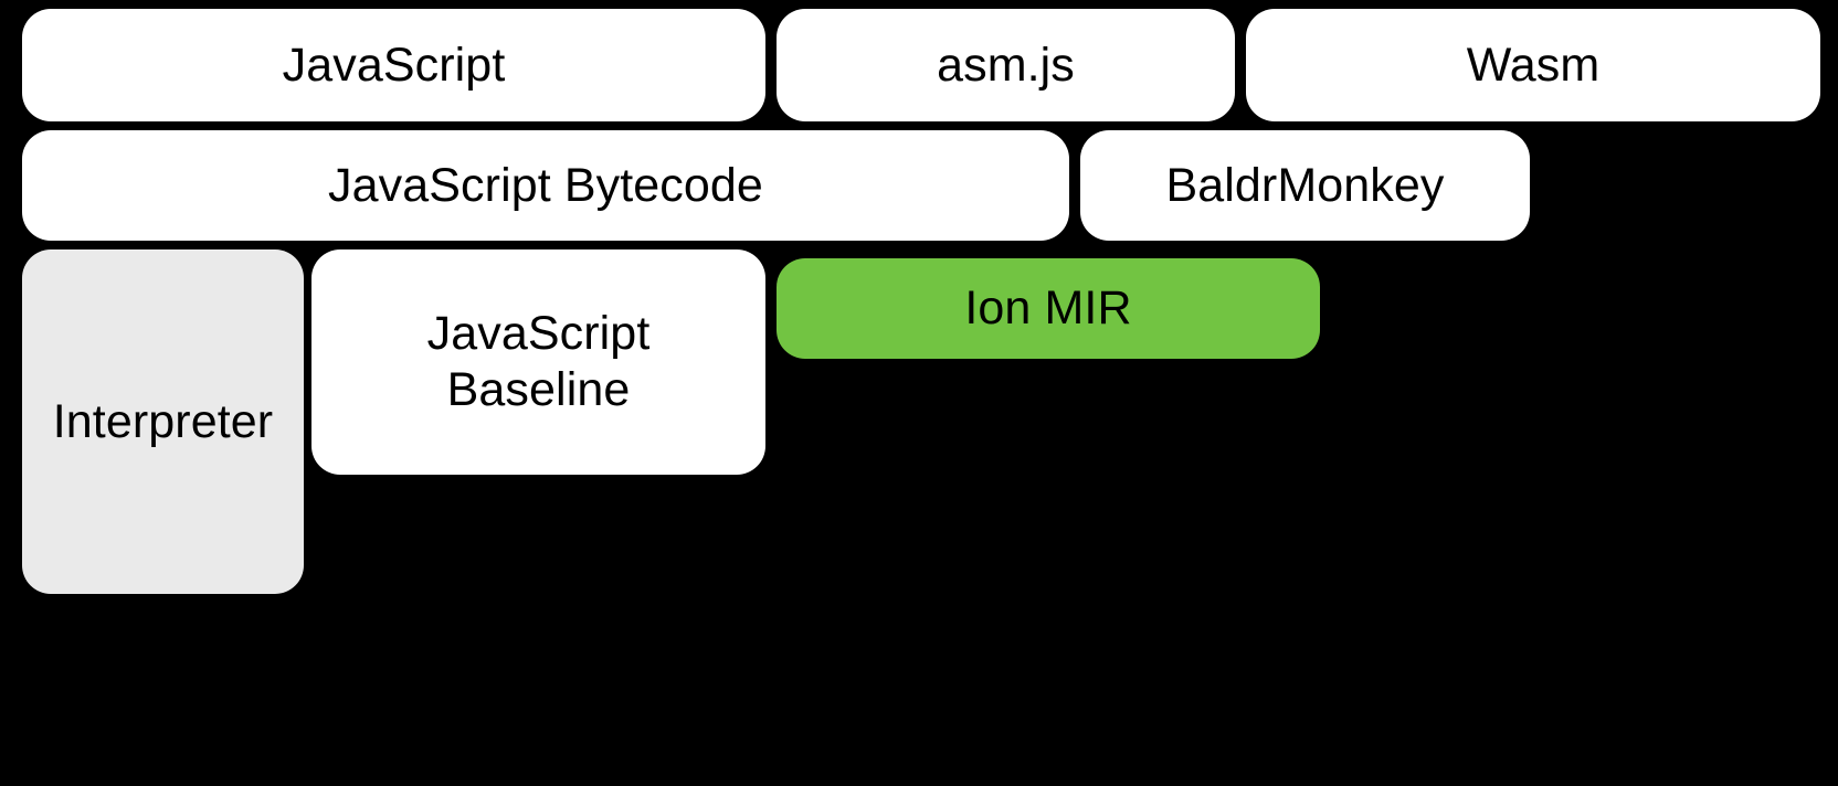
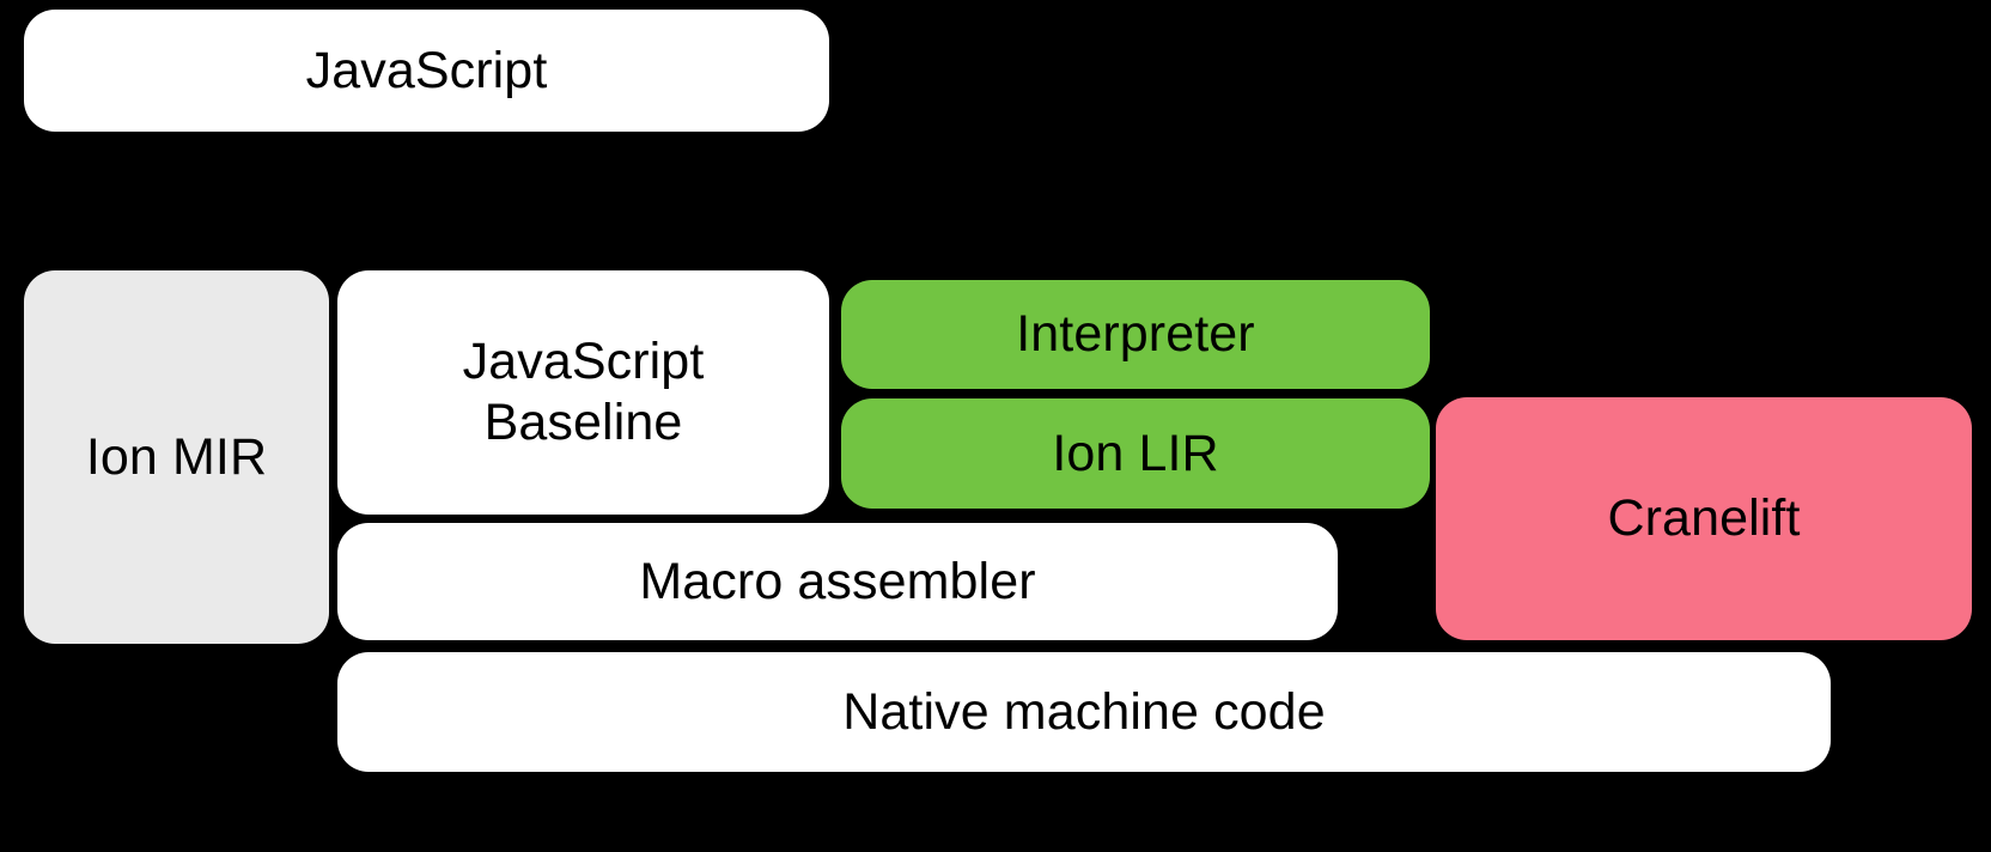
  JavaScript
- asm.js
- Wasm
- JavaScript Bytecode
- BaldrMonkey
- Interpreter
+ Ion MIR
  JavaScript
  Baseline
- Ion MIR
+ Interpreter
+ Ion LIR
+ Cranelift
+ Macro assembler
+ Native machine code
